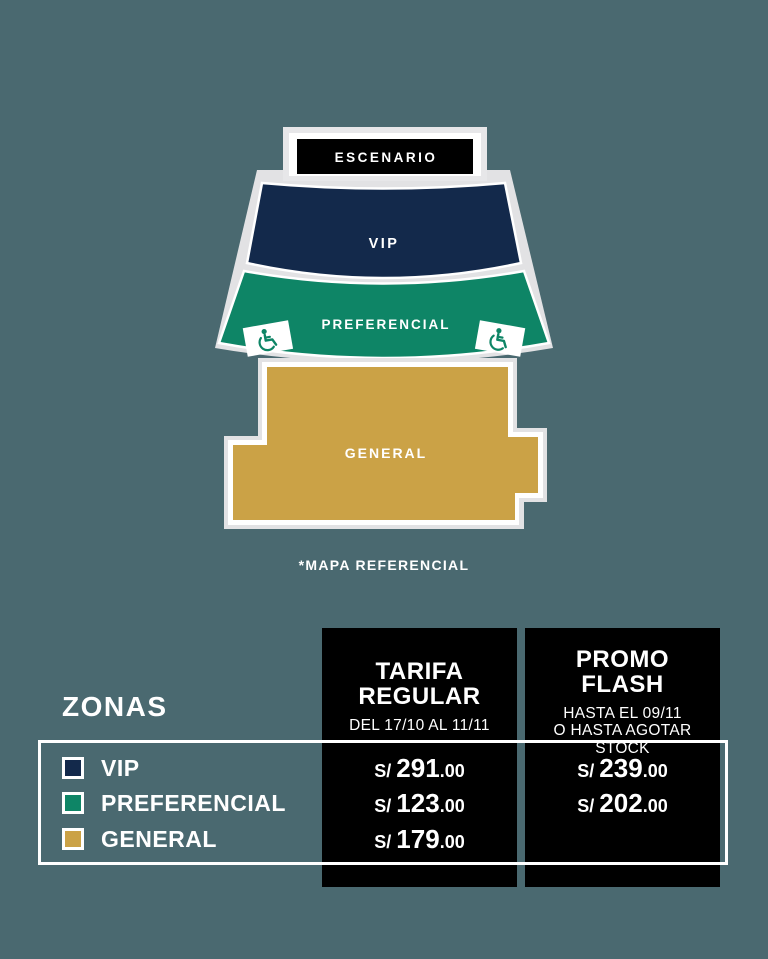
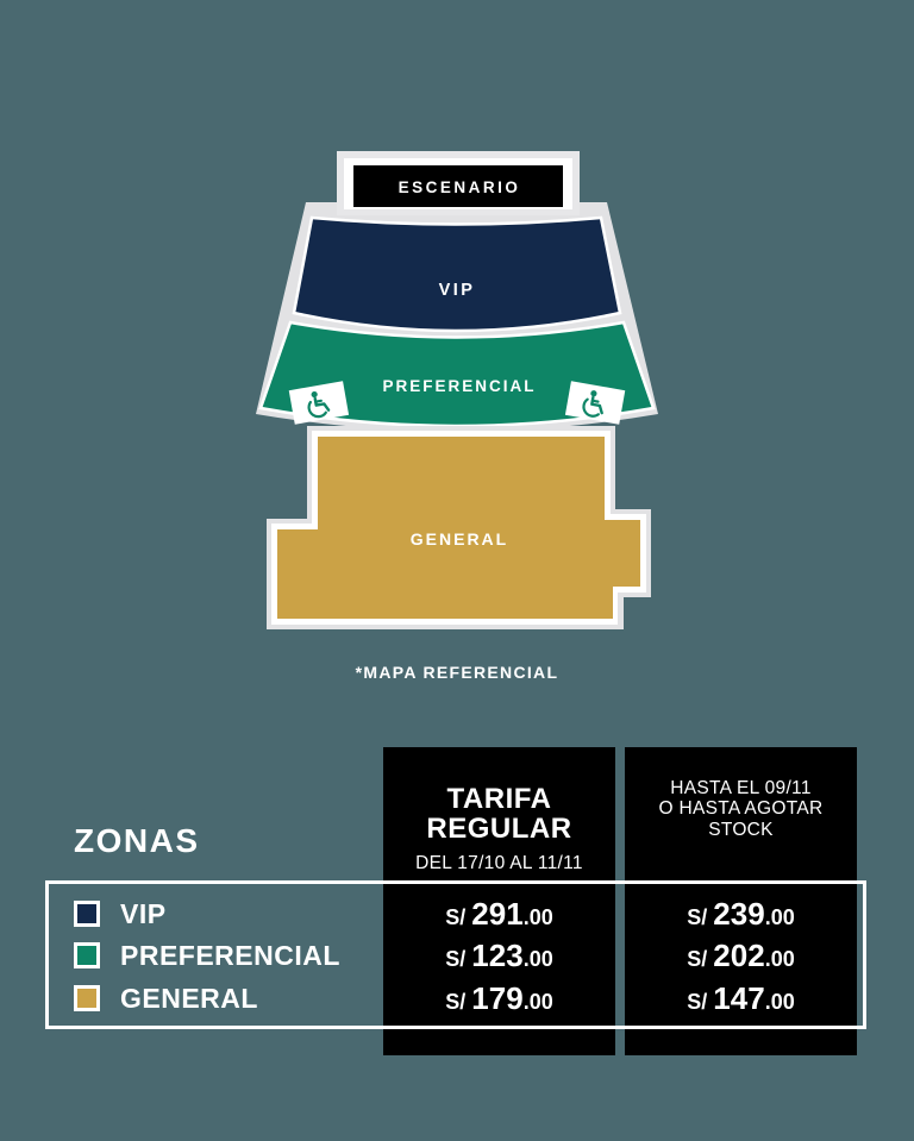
  ESCENARIO
  VIP
  PREFERENCIAL
  GENERAL
  *MAPA REFERENCIAL
  TARIFA
  REGULAR
  DEL 17/10 AL 11/11
- PROMO
- FLASH
  HASTA EL 09/11
  O HASTA AGOTAR STOCK
  ZONAS
  VIP
  S/ 291.00
  S/ 239.00
  PREFERENCIAL
  S/ 123.00
  S/ 202.00
  GENERAL
  S/ 179.00
+ S/ 147.00
